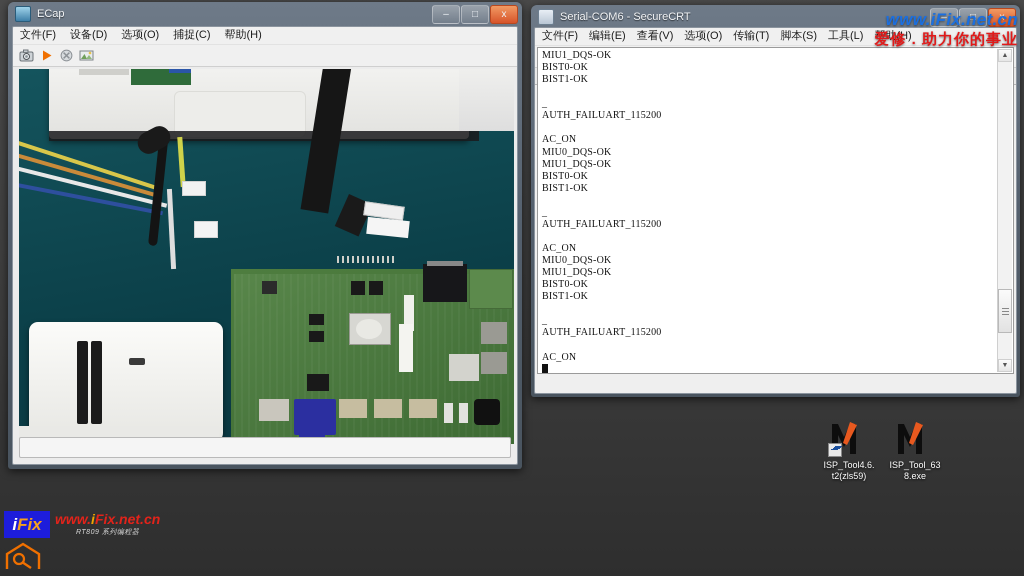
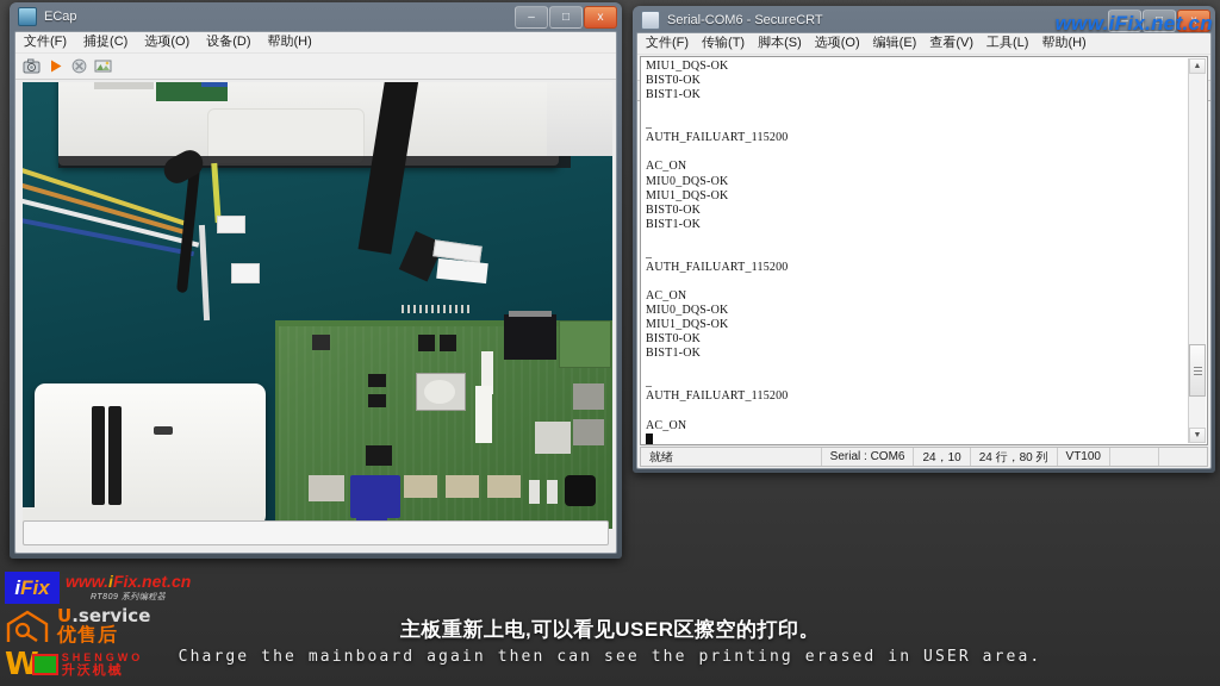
  ECap
  –
  □
  x
  文件(F)
- 设备(D)
+ 捕捉(C)
  选项(O)
- 捕捉(C)
+ 设备(D)
  帮助(H)
  Serial-COM6 - SecureCRT
  –
  □
  x
  文件(F)
- 编辑(E)
+ 传输(T)
- 查看(V)
+ 脚本(S)
  选项(O)
- 传输(T)
+ 编辑(E)
- 脚本(S)
+ 查看(V)
  工具(L)
  帮助(H)
  MIU1_DQS-OK
  BIST0-OK
  BIST1-OK
  _
  AUTH_FAILUART_115200
  AC_ON
  MIU0_DQS-OK
  MIU1_DQS-OK
  BIST0-OK
  BIST1-OK
  _
  AUTH_FAILUART_115200
  AC_ON
  MIU0_DQS-OK
  MIU1_DQS-OK
  BIST0-OK
  BIST1-OK
  _
  AUTH_FAILUART_115200
  AC_ON
+ 就绪
+ Serial : COM6
+ 24，10
+ 24 行，80 列
+ VT100
  www.iFix.net.cn
- 爱修 . 助力你的事业
- ISP_Tool4.6.
- t2(zls59)
- ISP_Tool_63
- 8.exe
  i
  Fix
  www.iFix.net.cn
+ U.service
+ 优售后
+ W
+ SHENGWO
+ 升沃机械
+ 主板重新上电,可以看见USER区擦空的打印。
+ Charge the mainboard again then can see the printing erased in USER area.
